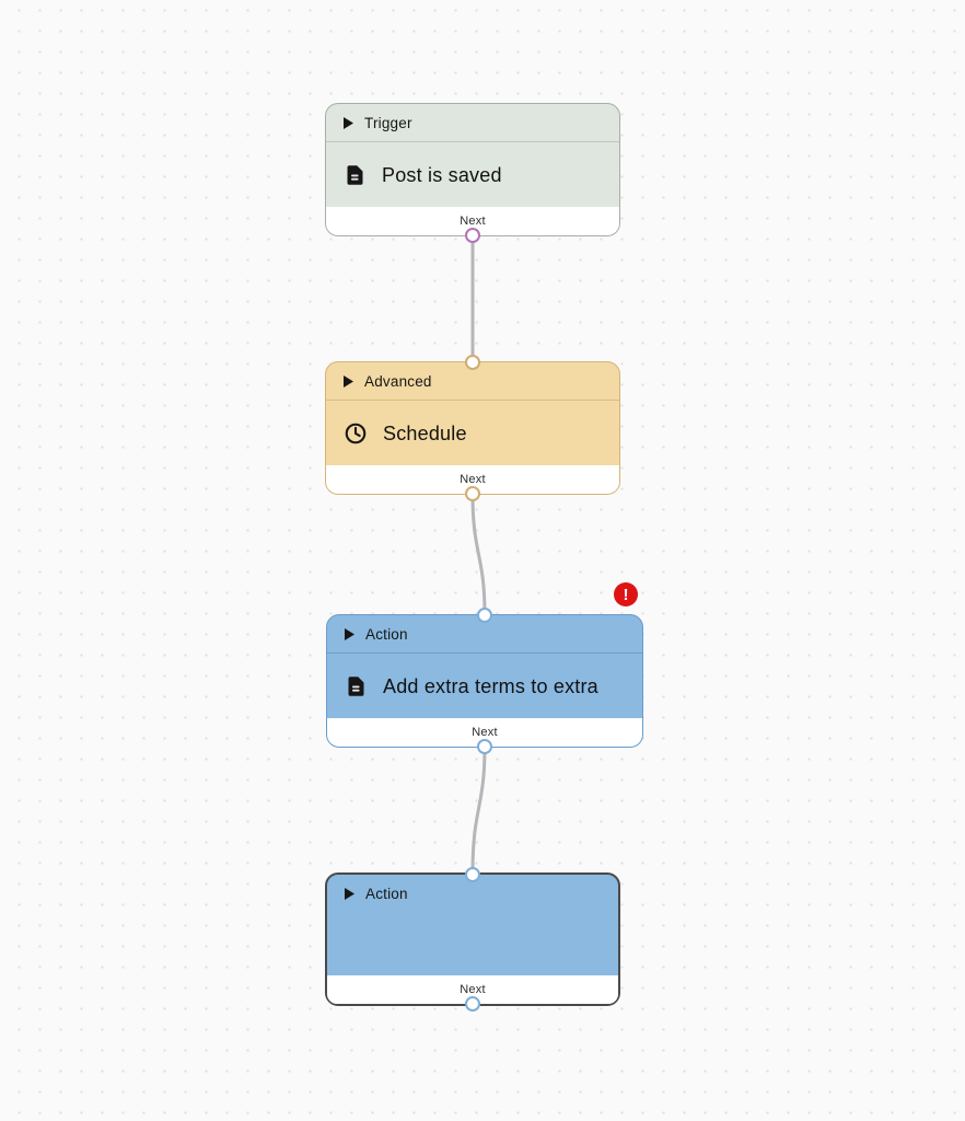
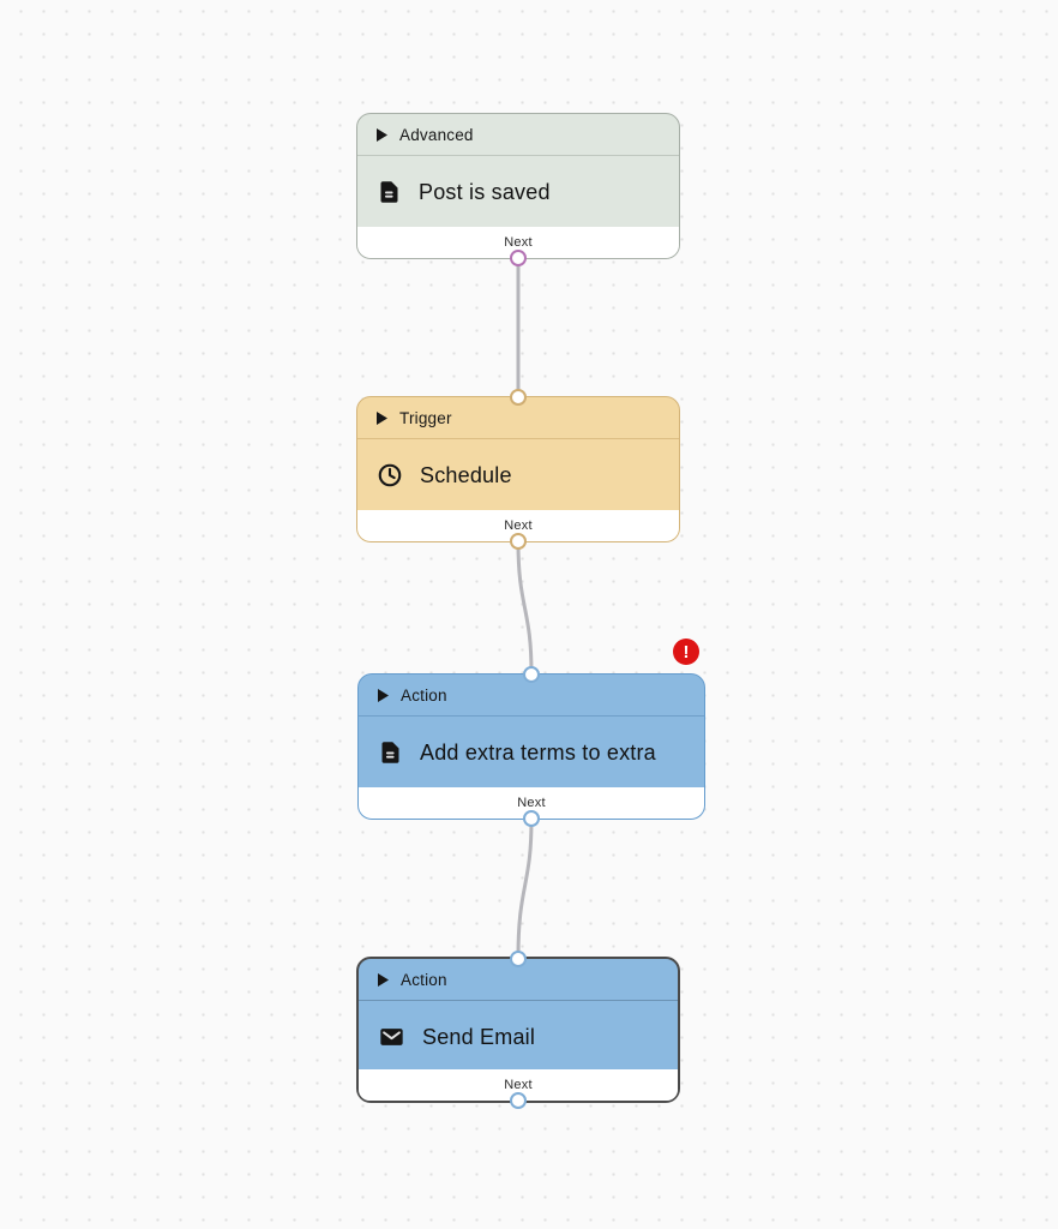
- Trigger
+ Advanced
  Post is saved
  Next
- Advanced
+ Trigger
  Schedule
  Next
  !
  Action
  Add extra terms to extra
  Next
  Action
+ Send Email
  Next
